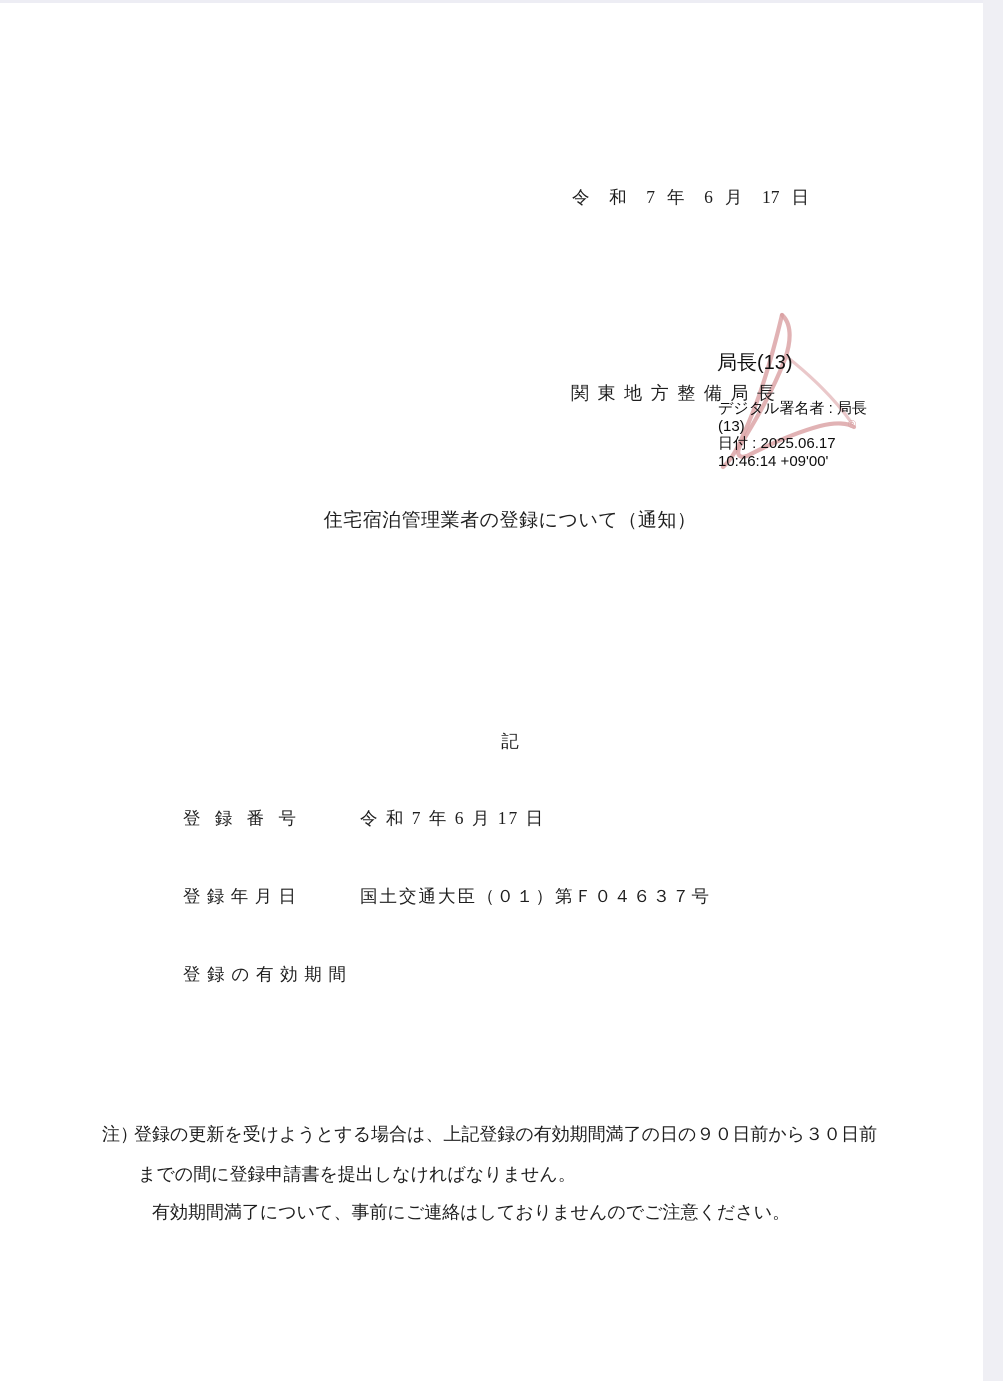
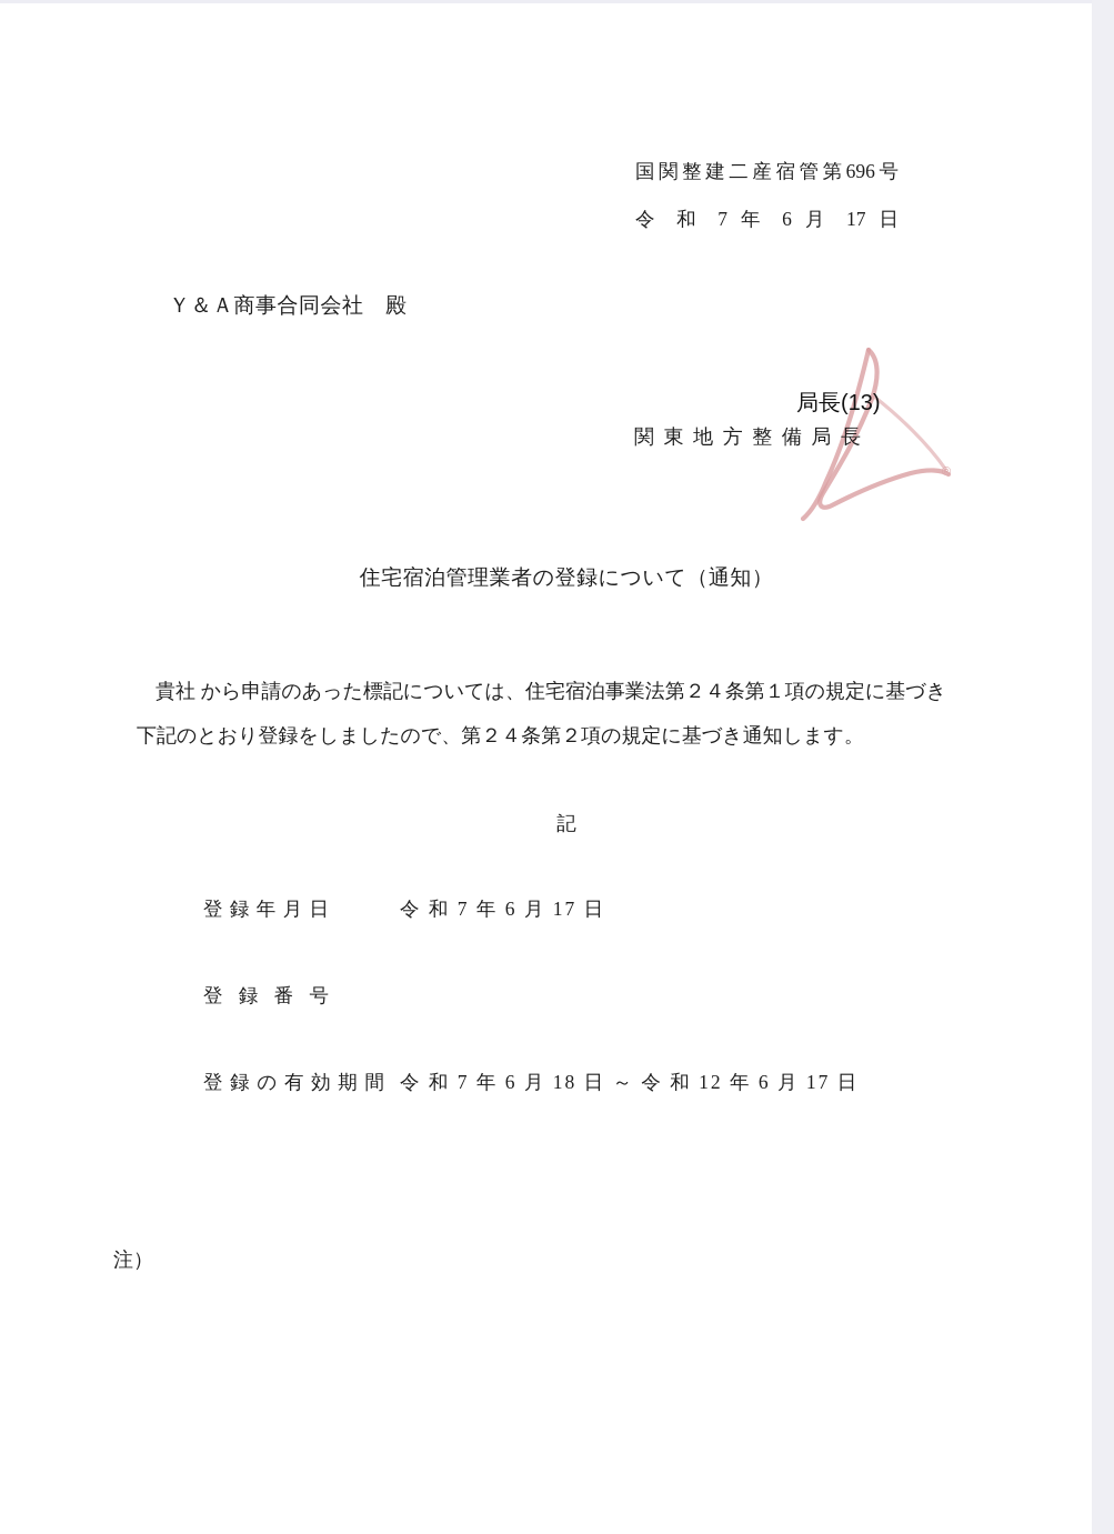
+ 国関整建二産宿管第696号
  令 和 7 年 6 月 17 日
+ Ｙ＆Ａ商事合同会社 殿
  ®
  局長(13)
  関東地方整備局長
- デジタル署名者 : 局長
- (13)
- 日付 : 2025.06.17
- 10:46:14 +09'00'
  住宅宿泊管理業者の登録について（通知）
+ 貴社 から申請のあった標記については、住宅宿泊事業法第２４条第１項の規定に基づき
+ 下記のとおり登録をしましたので、第２４条第２項の規定に基づき通知します。
  記
- 登録番号
+ 登録年月日
  令 和 7 年 6 月 17 日
- 登録年月日
+ 登録番号
- 国土交通大臣（０１）第Ｆ０４６３７号
  登録の有効期間
+ 令 和 7 年 6 月 18 日 ～ 令 和 12 年 6 月 17 日
  注）
- 登録の更新を受けようとする場合は、上記登録の有効期間満了の日の９０日前から３０日前
- までの間に登録申請書を提出しなければなりません。
- 有効期間満了について、事前にご連絡はしておりませんのでご注意ください。
